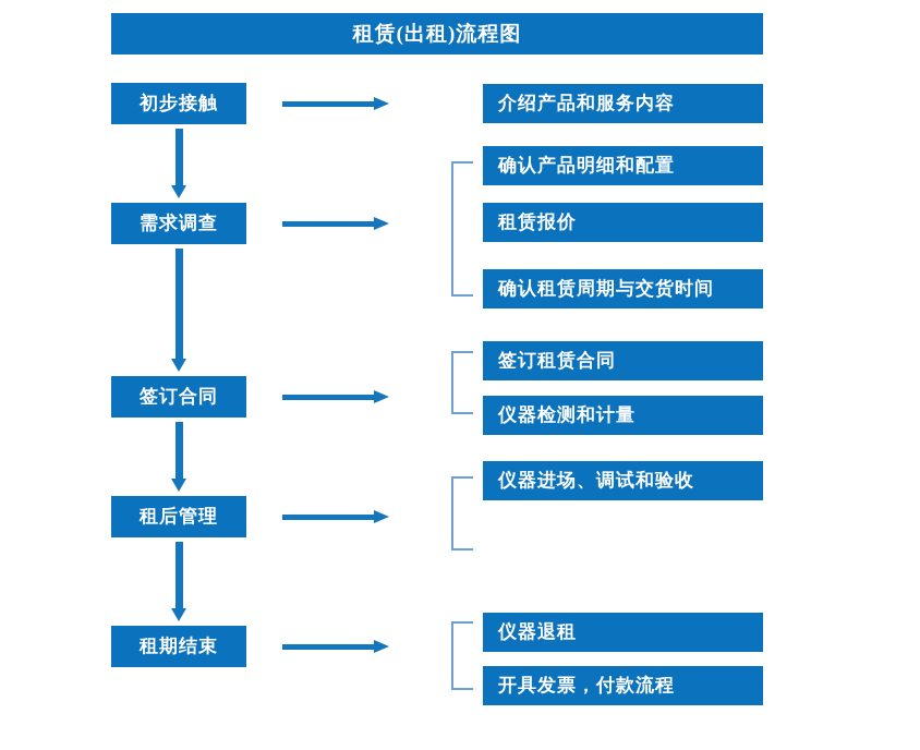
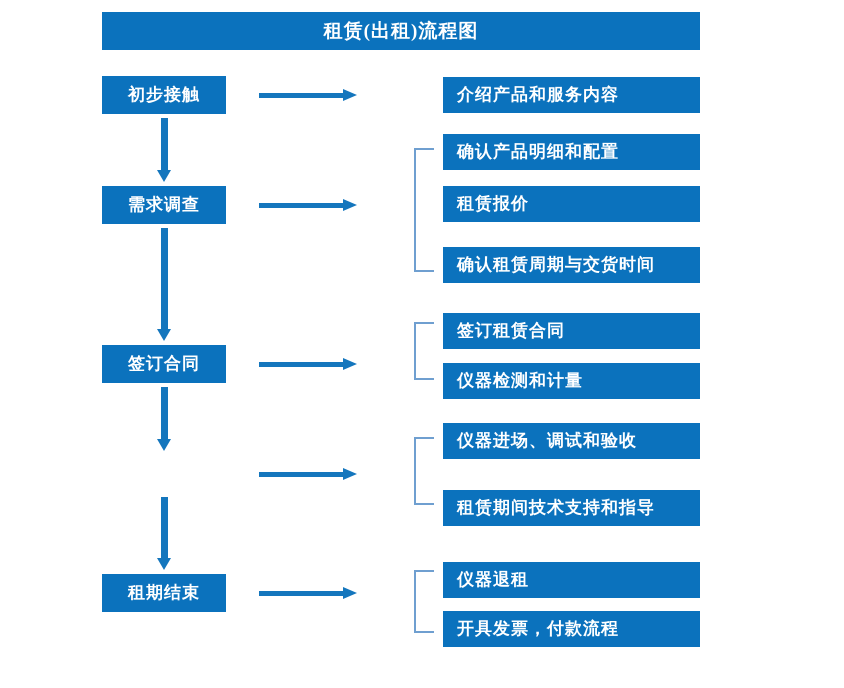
  租赁(出租)流程图
  初步接触
  需求调查
  签订合同
- 租后管理
  租期结束
  介绍产品和服务内容
  确认产品明细和配置
  租赁报价
  确认租赁周期与交货时间
  签订租赁合同
  仪器检测和计量
  仪器进场、调试和验收
+ 租赁期间技术支持和指导
  仪器退租
  开具发票，付款流程
